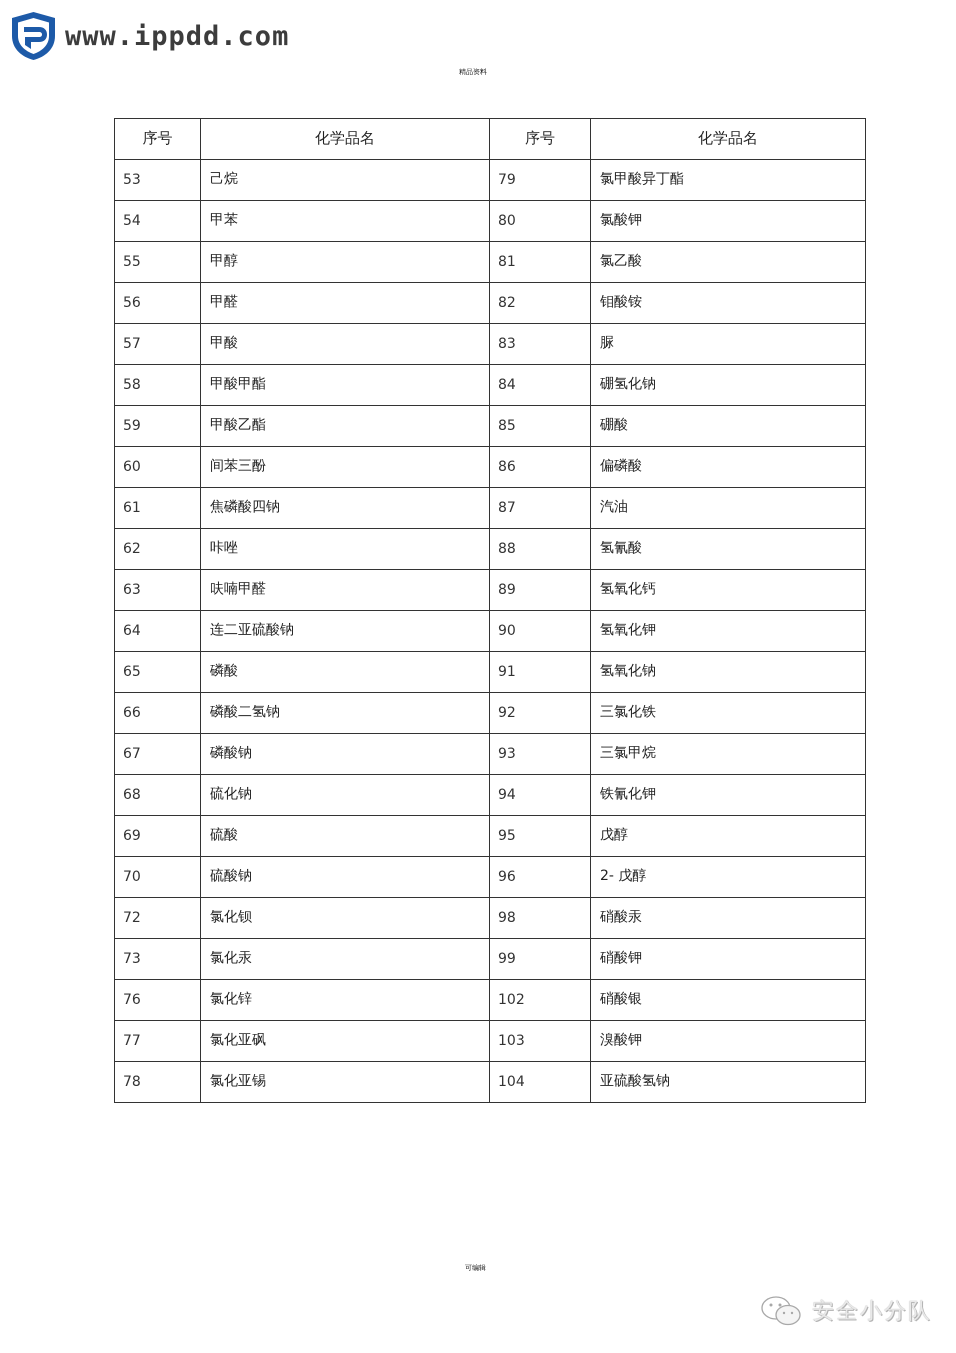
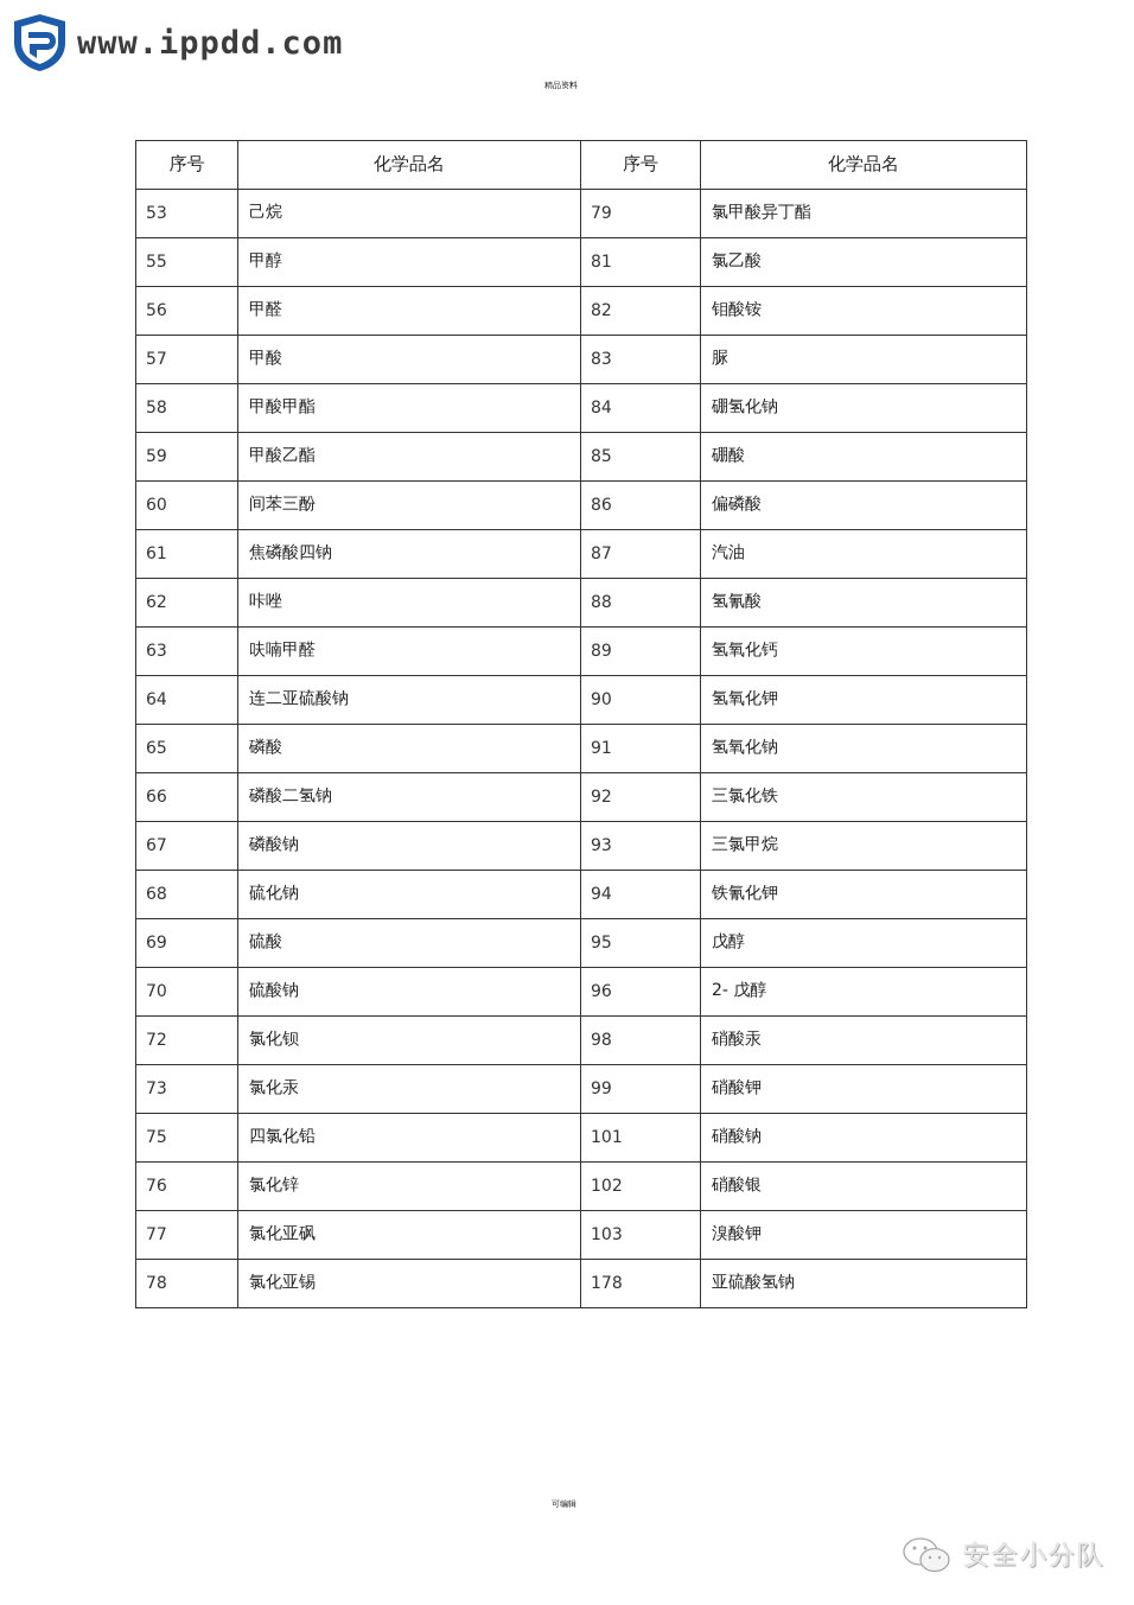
  www.ippdd.com
  精品资料
  序号	化学品名	序号	化学品名
  53	己烷	79	氯甲酸异丁酯
- 54	甲苯	80	氯酸钾
  55	甲醇	81	氯乙酸
  56	甲醛	82	钼酸铵
  57	甲酸	83	脲
  58	甲酸甲酯	84	硼氢化钠
  59	甲酸乙酯	85	硼酸
  60	间苯三酚	86	偏磷酸
  61	焦磷酸四钠	87	汽油
  62	咔唑	88	氢氰酸
  63	呋喃甲醛	89	氢氧化钙
  64	连二亚硫酸钠	90	氢氧化钾
  65	磷酸	91	氢氧化钠
  66	磷酸二氢钠	92	三氯化铁
  67	磷酸钠	93	三氯甲烷
  68	硫化钠	94	铁氰化钾
  69	硫酸	95	戊醇
  70	硫酸钠	96	2- 戊醇
  72	氯化钡	98	硝酸汞
  73	氯化汞	99	硝酸钾
+ 75	四氯化铅	101	硝酸钠
  76	氯化锌	102	硝酸银
  77	氯化亚砜	103	溴酸钾
- 78	氯化亚锡	104	亚硫酸氢钠
+ 78	氯化亚锡	178	亚硫酸氢钠
  可编辑
  安全小分队
